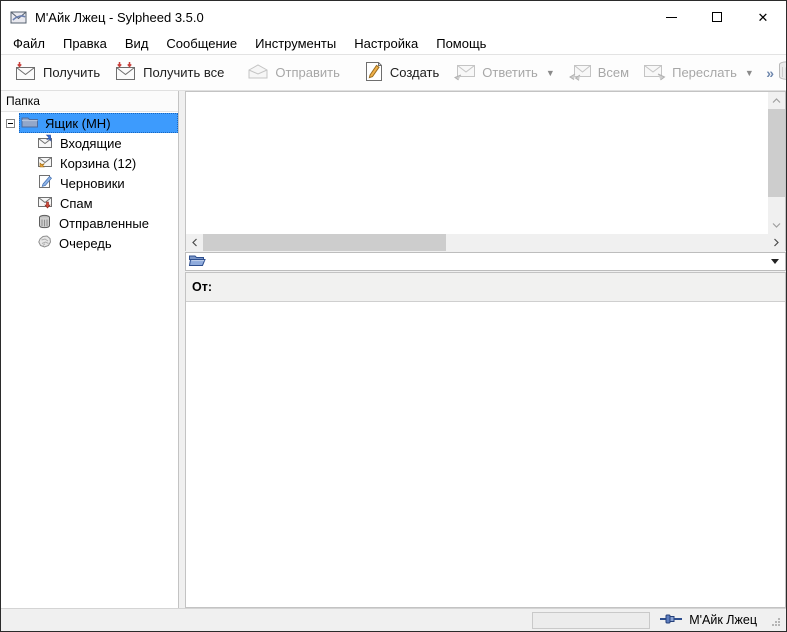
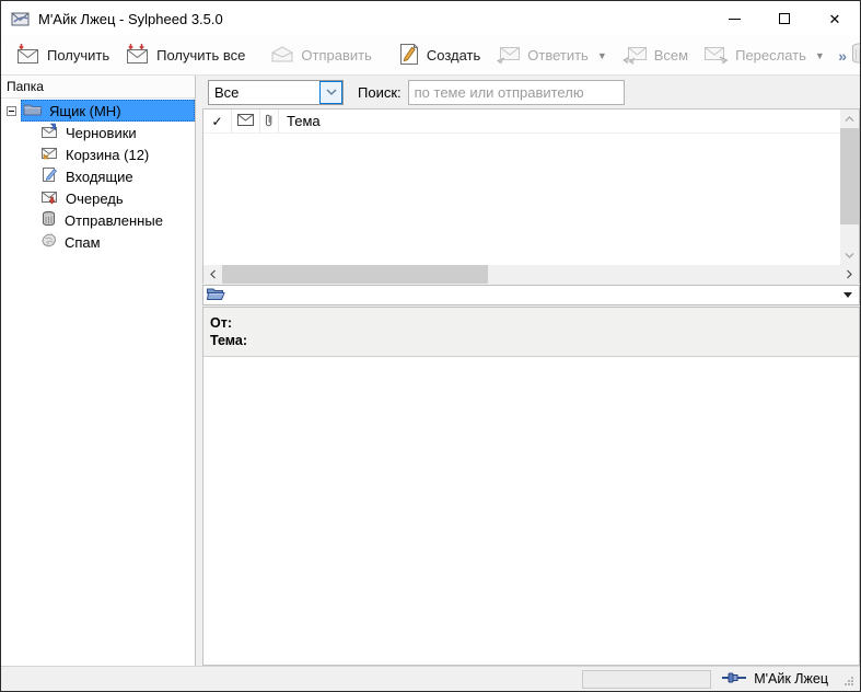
  М'Айк Лжец - Sylpheed 3.5.0
  ✕
- Файл
- Правка
- Вид
- Сообщение
- Инструменты
- Настройка
- Помощь
  Получить
  Получить все
  Отправить
  Создать
  Ответить
  ▼
  Всем
  Переслать
  ▼
  »
  Папка
  Ящик (МН)
- Входящие
+ Черновики
  Корзина (12)
- Черновики
+ Входящие
- Спам
+ Очередь
  Отправленные
- Очередь
+ Спам
+ Все
+ Поиск:
+ по теме или отправителю
+ ✓
+ Тема
  От:
+ Тема:
  М'Айк Лжец
